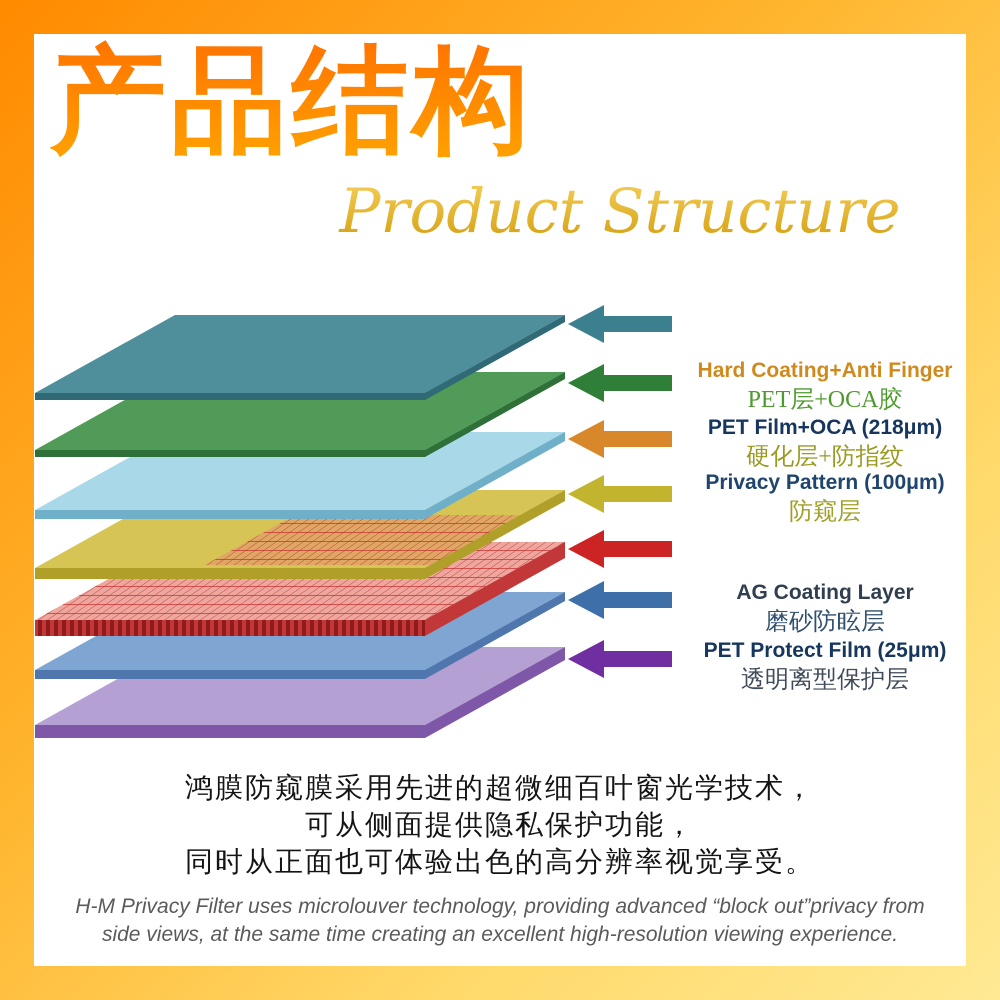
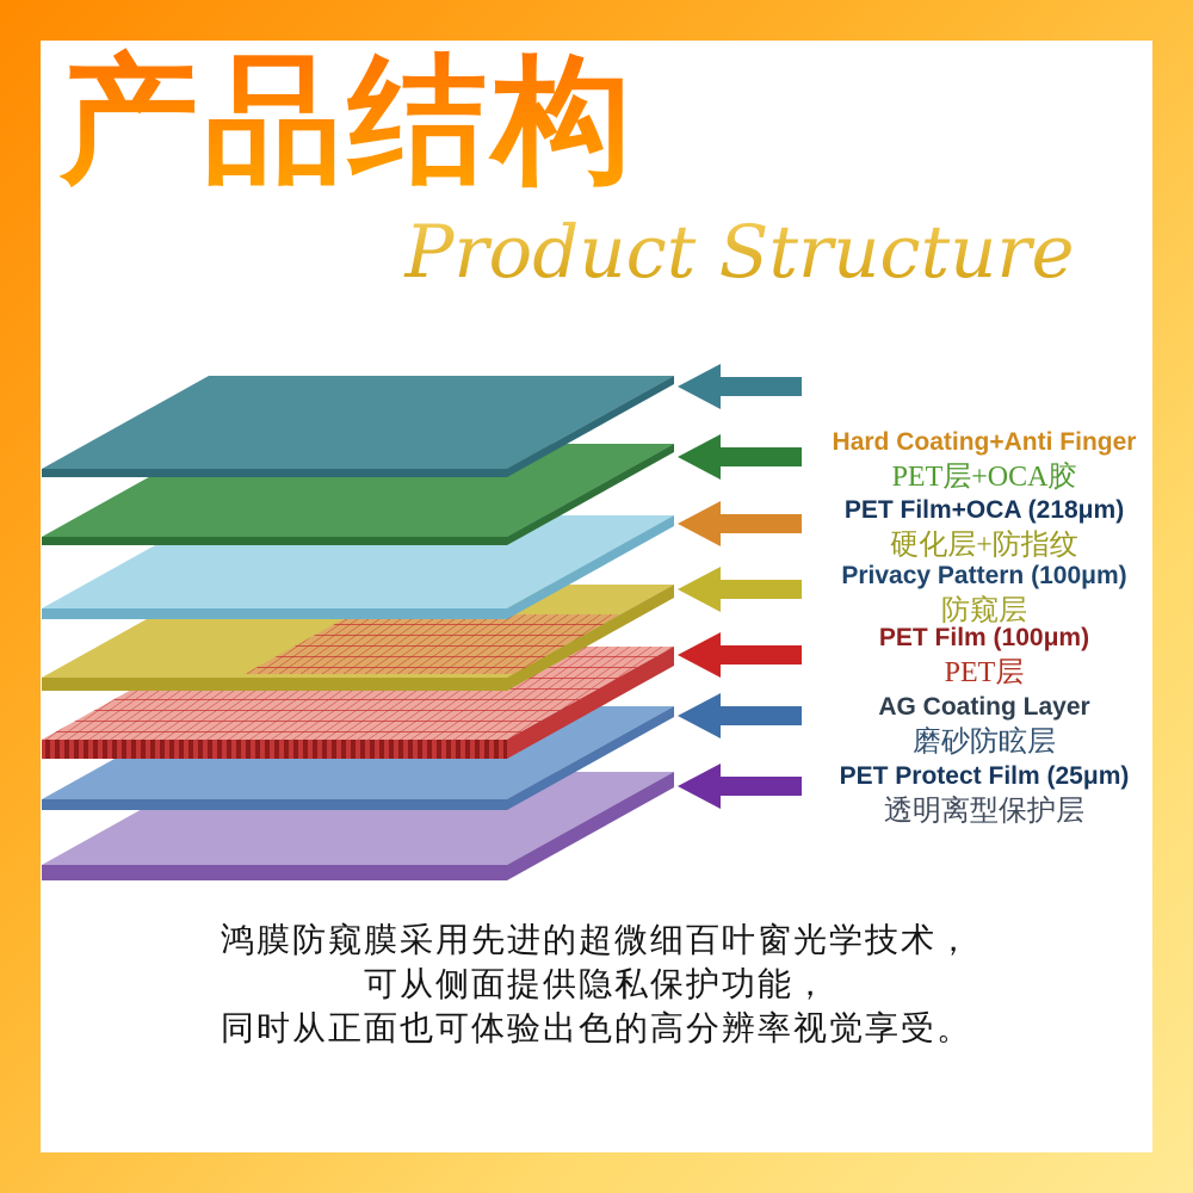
  产品结构
  Product Structure
  Hard Coating+Anti Finger
  PET层+OCA胶
  PET Film+OCA (218μm)
  硬化层+防指纹
  Privacy Pattern (100μm)
  防窥层
+ PET Film (100μm)
+ PET层
  AG Coating Layer
  磨砂防眩层
  PET Protect Film (25μm)
  透明离型保护层
  鸿膜防窥膜采用先进的超微细百叶窗光学技术，
  可从侧面提供隐私保护功能，
  同时从正面也可体验出色的高分辨率视觉享受。
- H-M Privacy Filter uses microlouver technology, providing advanced “block out”privacy from
- side views, at the same time creating an excellent high-resolution viewing experience.
